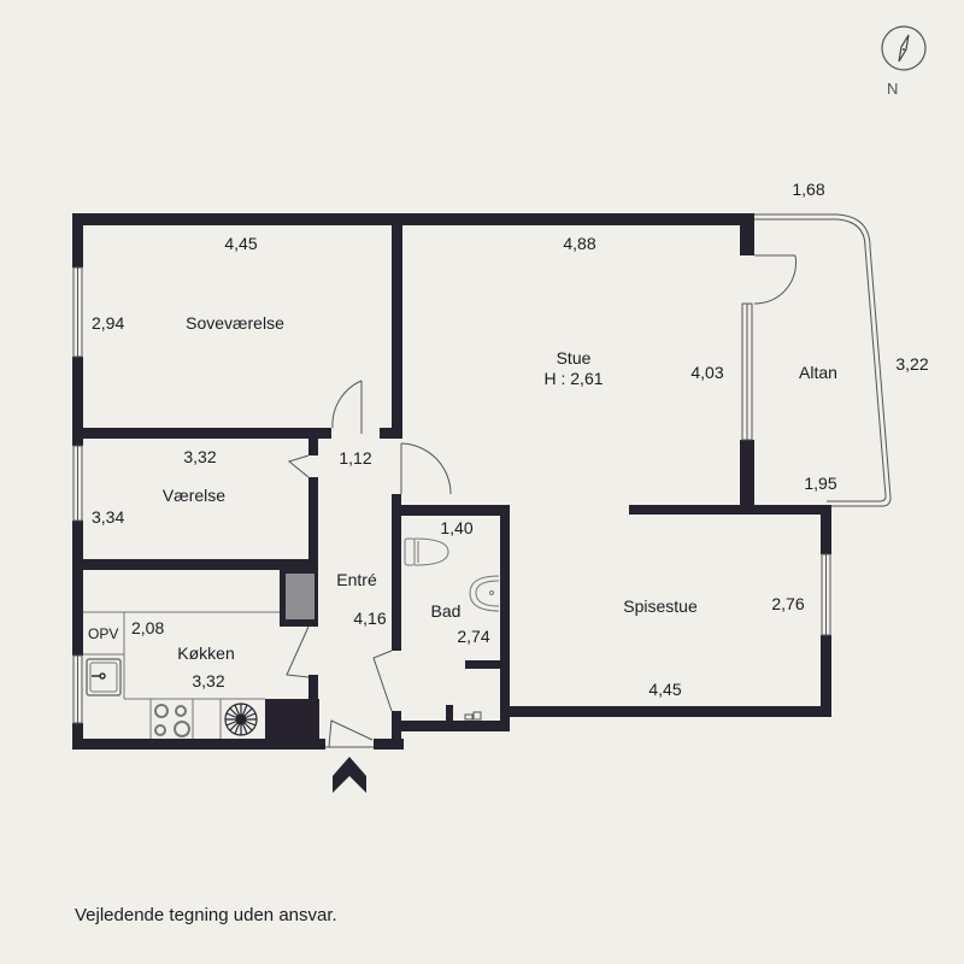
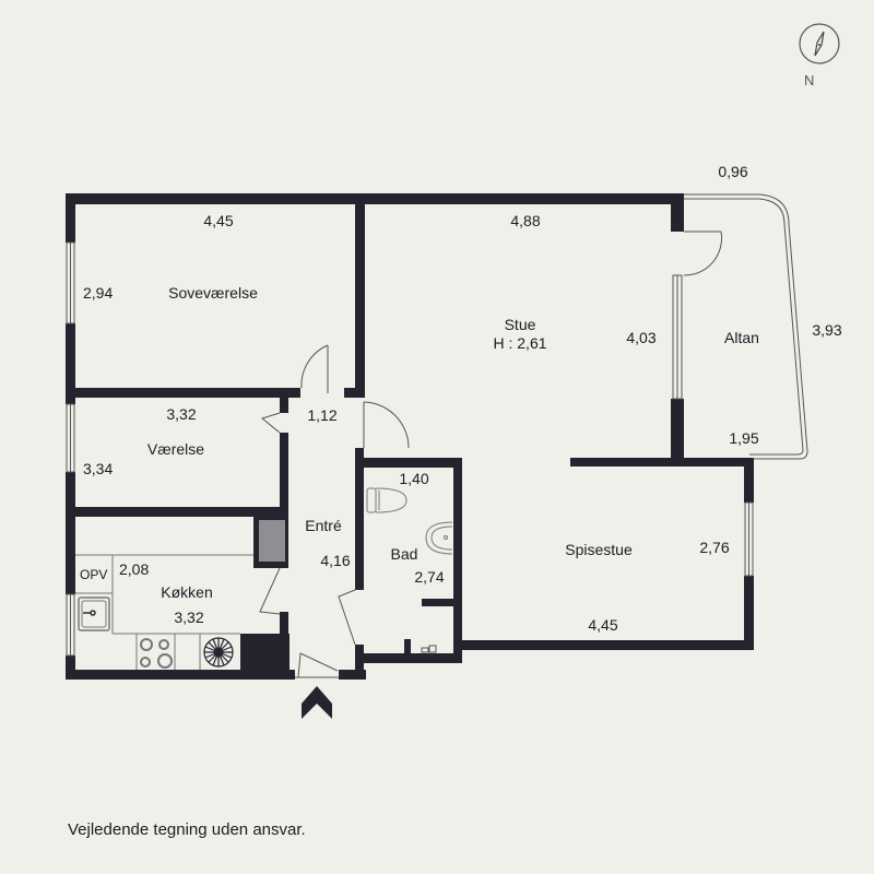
  N
  4,45
  2,94
  Soveværelse
  3,32
  Værelse
  3,34
  OPV
  2,08
  Køkken
  3,32
  1,12
  Entré
  4,16
  1,40
  Bad
  2,74
  4,88
  Stue
  H : 2,61
  4,03
  Spisestue
  2,76
  4,45
- 1,68
+ 0,96
  Altan
- 3,22
+ 3,93
  1,95
  Vejledende tegning uden ansvar.
